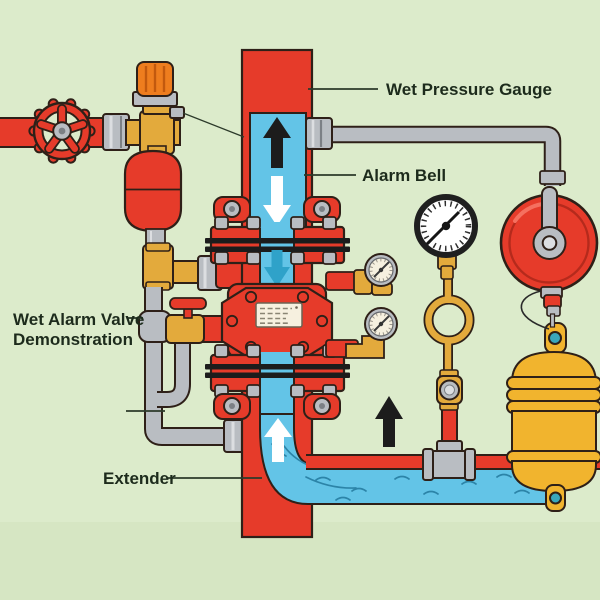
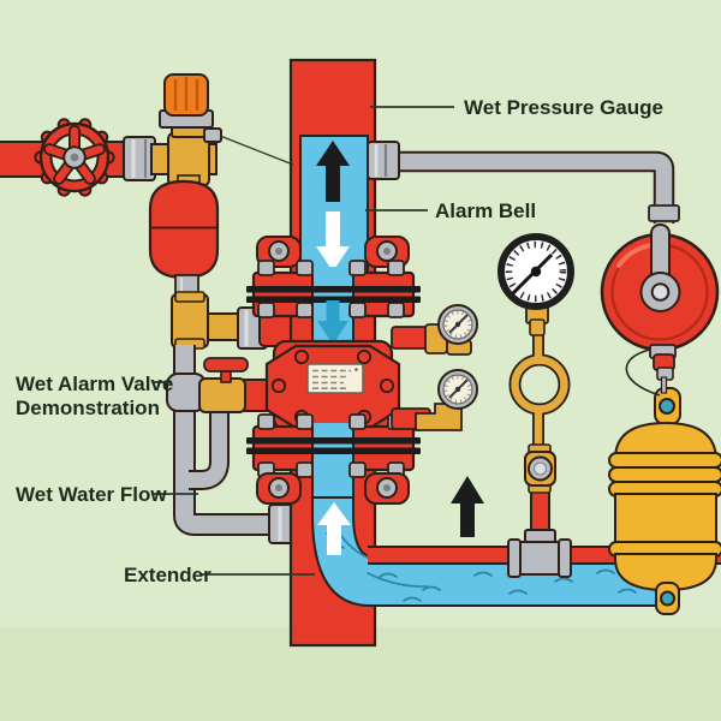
  Wet Pressure Gauge
  Alarm Bell
  Wet Alarm Valve
  Demonstration
+ Wet Water Flow
  Extender
